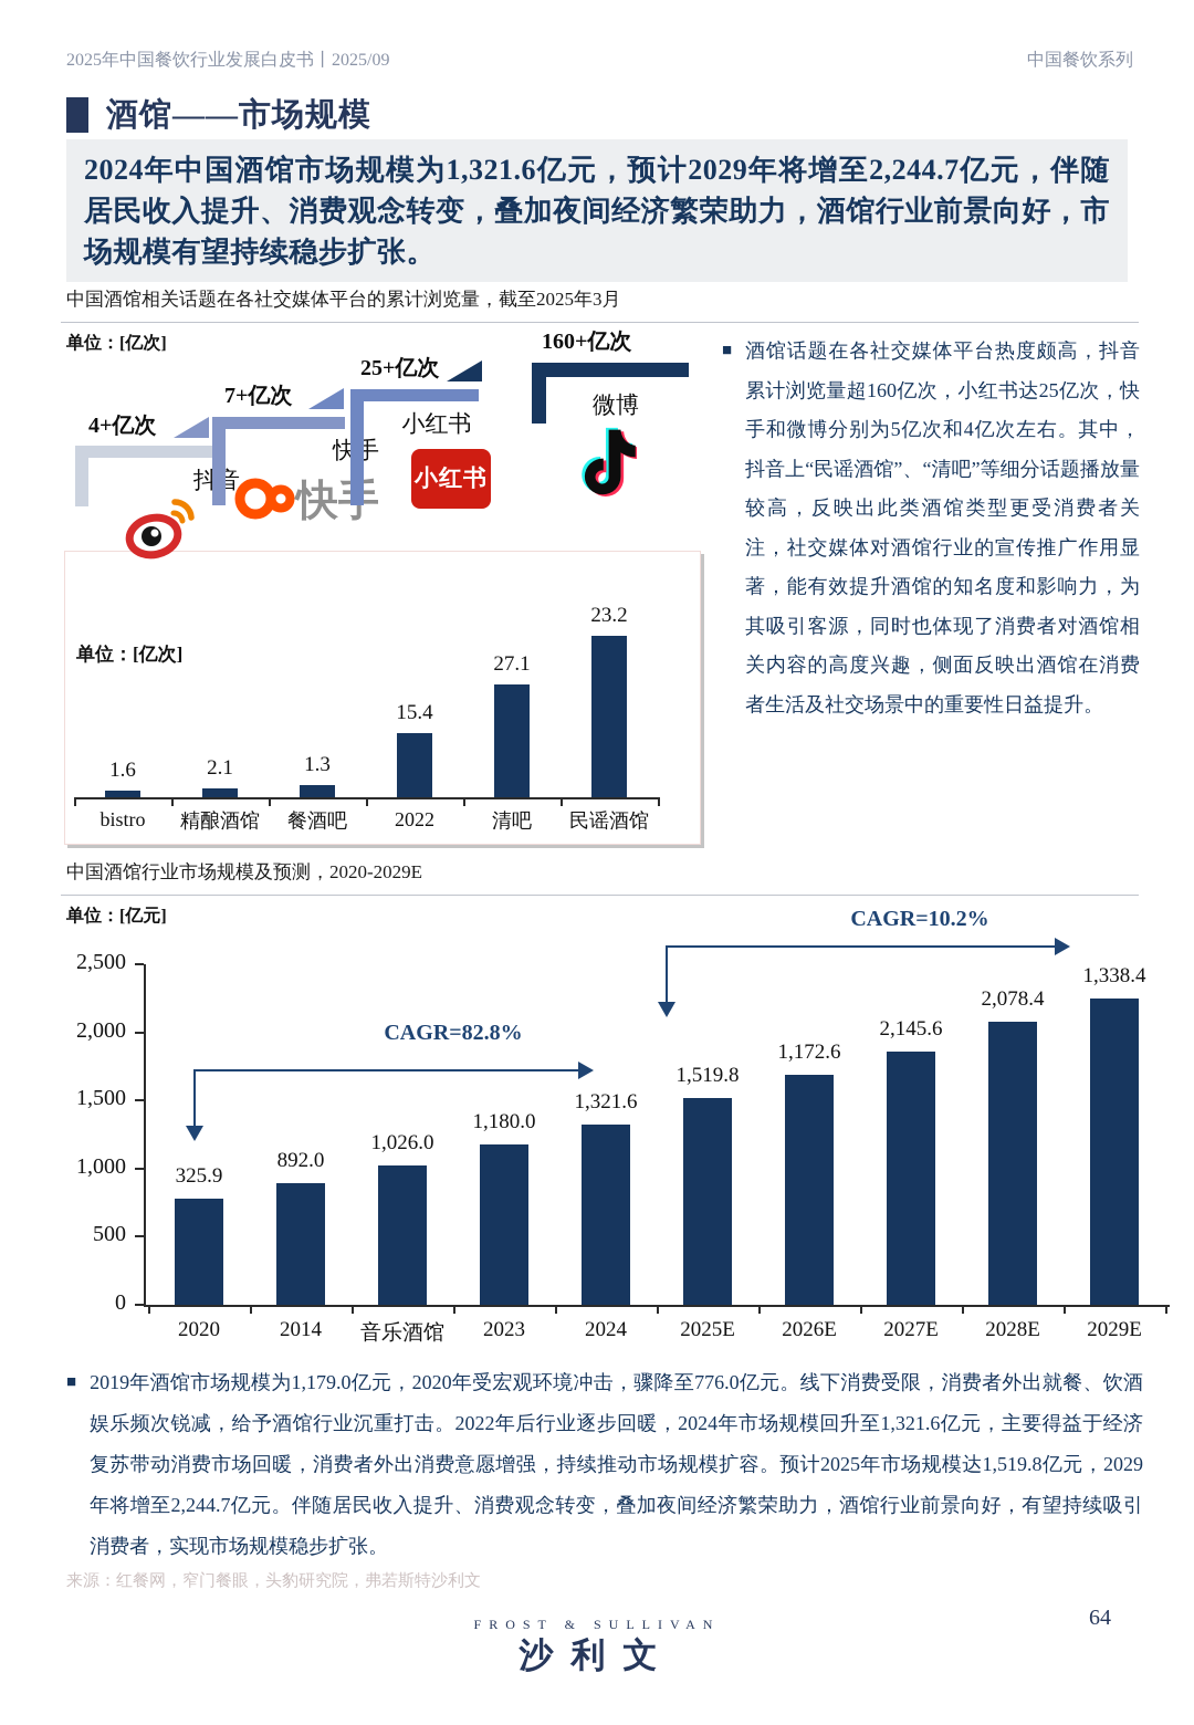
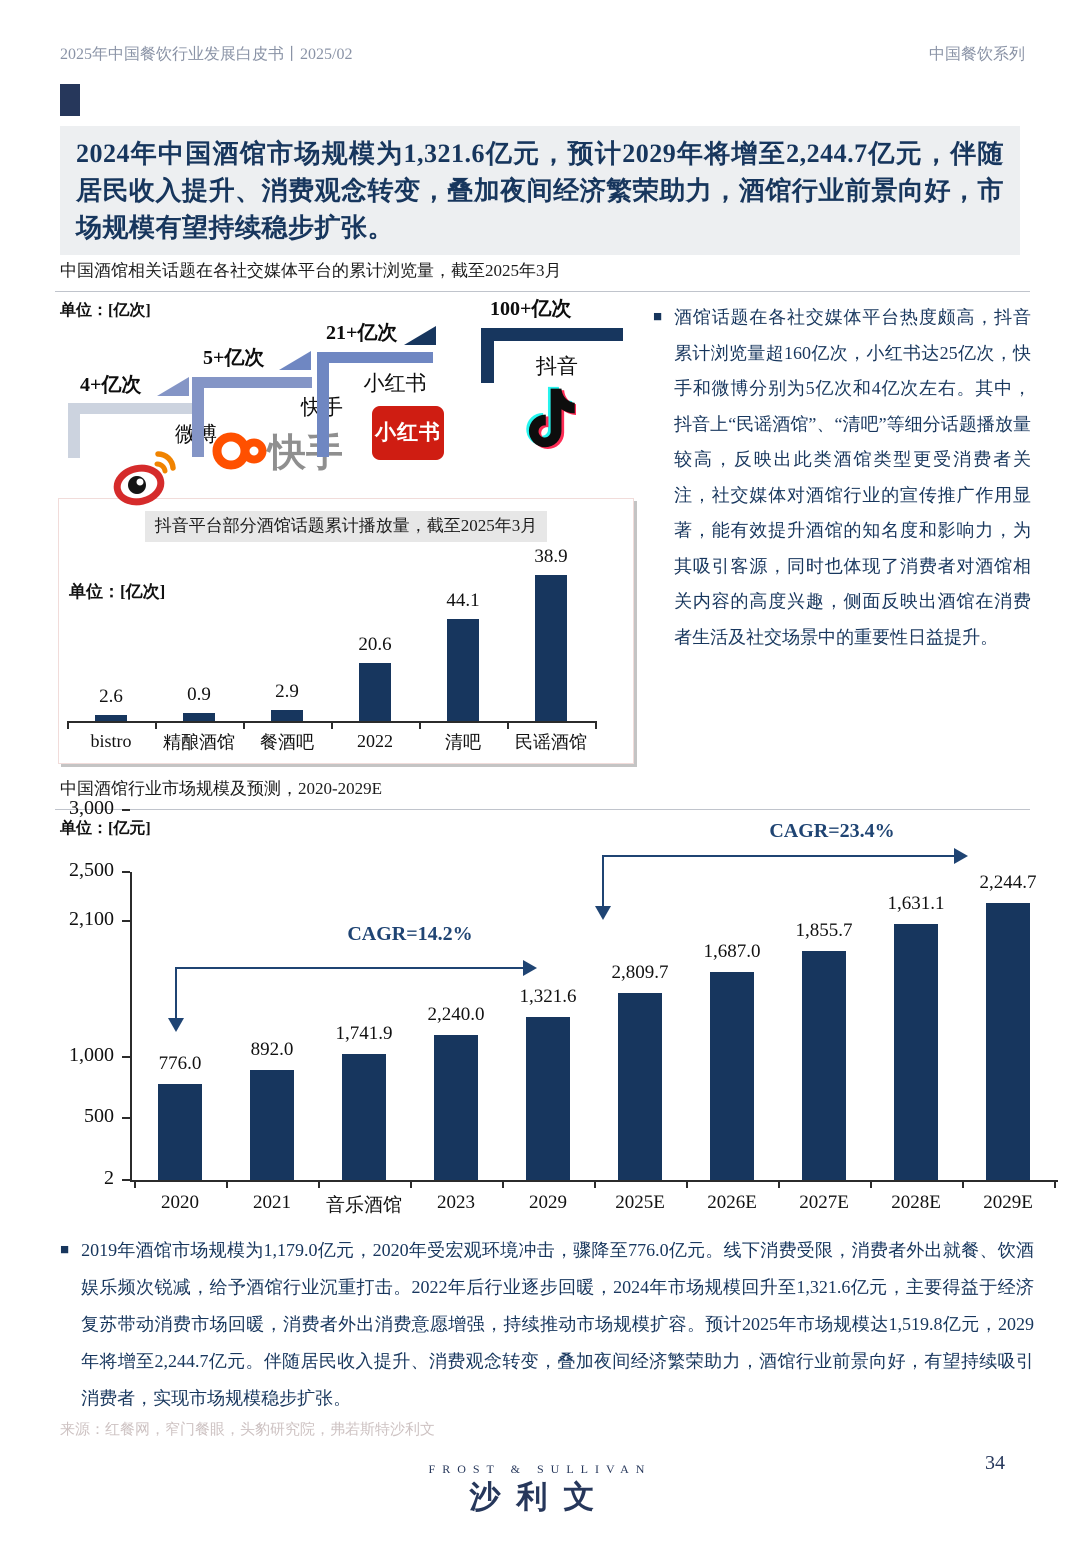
- 2025年中国餐饮行业发展白皮书丨2025/09
+ 2025年中国餐饮行业发展白皮书丨2025/02
  中国餐饮系列
- 酒馆——市场规模
  2024年中国酒馆市场规模为1,321.6亿元，预计2029年将增至2,244.7亿元，伴随居民收入提升、消费观念转变，叠加夜间经济繁荣助力，酒馆行业前景向好，市场规模有望持续稳步扩张。
  中国酒馆相关话题在各社交媒体平台的累计浏览量，截至2025年3月
  单位：[亿次]
  4+亿次
- 抖音
+ 微博
- 7+亿次
+ 5+亿次
  快手
- 25+亿次
+ 21+亿次
  小红书
  小红书
- 160+亿次
+ 100+亿次
- 微博
+ 抖音
+ 抖音平台部分酒馆话题累计播放量，截至2025年3月
  单位：[亿次]
- 1.6
+ 2.6
  bistro
- 2.1
+ 0.9
  精酿酒馆
- 1.3
+ 2.9
  餐酒吧
- 15.4
+ 20.6
  2022
- 27.1
+ 44.1
  清吧
- 23.2
+ 38.9
  民谣酒馆
  ■
  酒馆话题在各社交媒体平台热度颇高，抖音累计浏览量超160亿次，小红书达25亿次，快手和微博分别为5亿次和4亿次左右。其中，抖音上“民谣酒馆”、“清吧”等细分话题播放量较高，反映出此类酒馆类型更受消费者关注，社交媒体对酒馆行业的宣传推广作用显著，能有效提升酒馆的知名度和影响力，为其吸引客源，同时也体现了消费者对酒馆相关内容的高度兴趣，侧面反映出酒馆在消费者生活及社交场景中的重要性日益提升。
  中国酒馆行业市场规模及预测，2020-2029E
  单位：[亿元]
- CAGR=82.8%
+ CAGR=14.2%
- CAGR=10.2%
+ CAGR=23.4%
- 325.9
+ 776.0
  2020
  892.0
- 2014
+ 2021
- 1,026.0
+ 1,741.9
  音乐酒馆
- 1,180.0
+ 2,240.0
  2023
  1,321.6
- 2024
+ 2029
- 1,519.8
+ 2,809.7
  2025E
- 1,172.6
+ 1,687.0
  2026E
- 2,145.6
+ 1,855.7
  2027E
- 2,078.4
+ 1,631.1
  2028E
- 1,338.4
+ 2,244.7
  2029E
- 0
+ 2
  500
  1,000
- 1,500
+ 2,100
- 2,000
+ 3,000
  2,500
  ■
  2019年酒馆市场规模为1,179.0亿元，2020年受宏观环境冲击，骤降至776.0亿元。线下消费受限，消费者外出就餐、饮酒娱乐频次锐减，给予酒馆行业沉重打击。2022年后行业逐步回暖，2024年市场规模回升至1,321.6亿元，主要得益于经济复苏带动消费市场回暖，消费者外出消费意愿增强，持续推动市场规模扩容。预计2025年市场规模达1,519.8亿元，2029年将增至2,244.7亿元。伴随居民收入提升、消费观念转变，叠加夜间经济繁荣助力，酒馆行业前景向好，有望持续吸引消费者，实现市场规模稳步扩张。
  来源：红餐网，窄门餐眼，头豹研究院，弗若斯特沙利文
  FROST & SULLIVAN
  沙利文
- 64
+ 34
